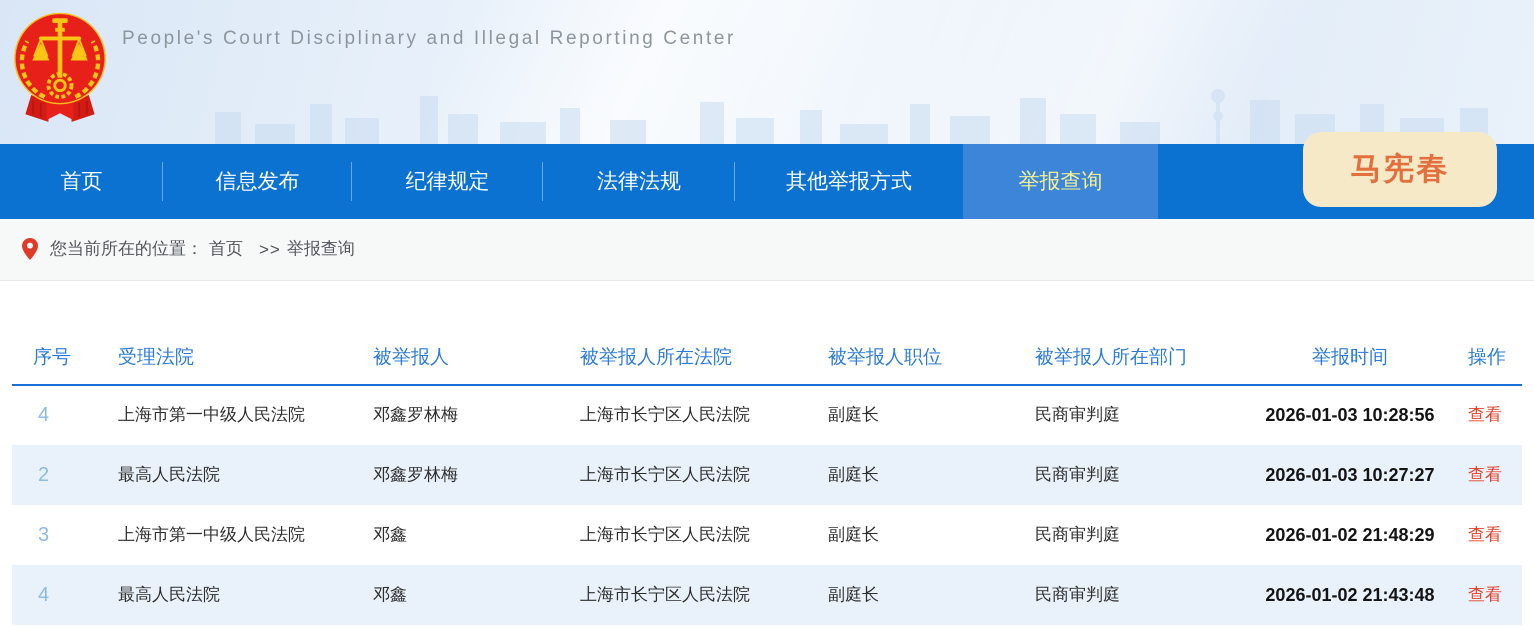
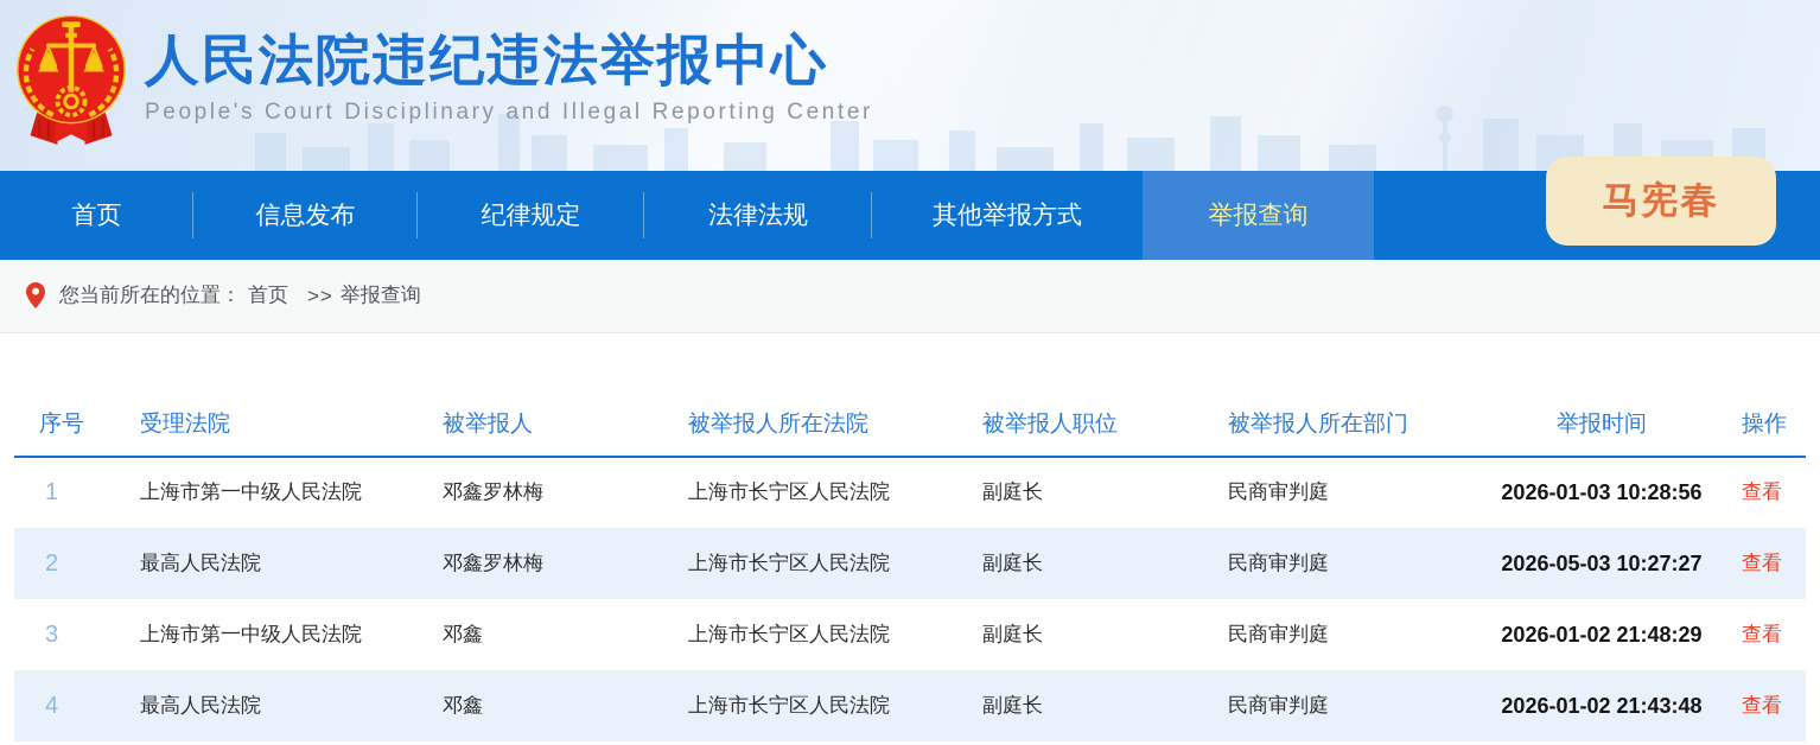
+ 人民法院违纪违法举报中心
  People's Court Disciplinary and Illegal Reporting Center
  首页
  信息发布
  纪律规定
  法律法规
  其他举报方式
  举报查询
  马宪春
  您当前所在的位置：
  首页
  >>
  举报查询
  序号	受理法院	被举报人	被举报人所在法院	被举报人职位	被举报人所在部门	举报时间	操作
- 4	上海市第一中级人民法院	邓鑫罗林梅	上海市长宁区人民法院	副庭长	民商审判庭	2026-01-03 10:28:56	查看
+ 1	上海市第一中级人民法院	邓鑫罗林梅	上海市长宁区人民法院	副庭长	民商审判庭	2026-01-03 10:28:56	查看
- 2	最高人民法院	邓鑫罗林梅	上海市长宁区人民法院	副庭长	民商审判庭	2026-01-03 10:27:27	查看
+ 2	最高人民法院	邓鑫罗林梅	上海市长宁区人民法院	副庭长	民商审判庭	2026-05-03 10:27:27	查看
  3	上海市第一中级人民法院	邓鑫	上海市长宁区人民法院	副庭长	民商审判庭	2026-01-02 21:48:29	查看
  4	最高人民法院	邓鑫	上海市长宁区人民法院	副庭长	民商审判庭	2026-01-02 21:43:48	查看
